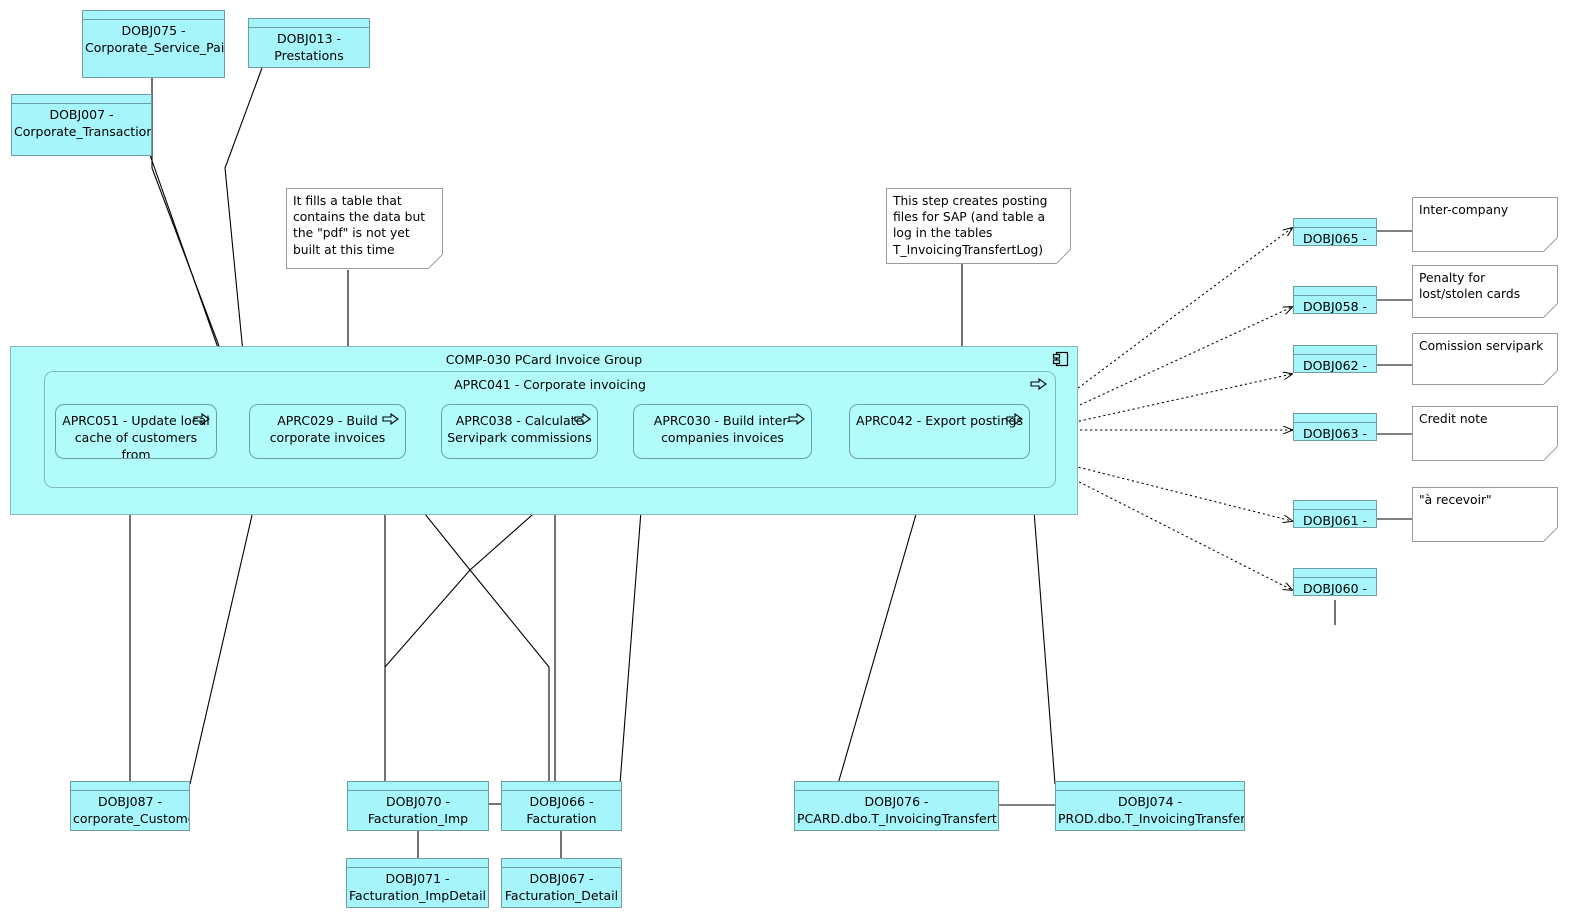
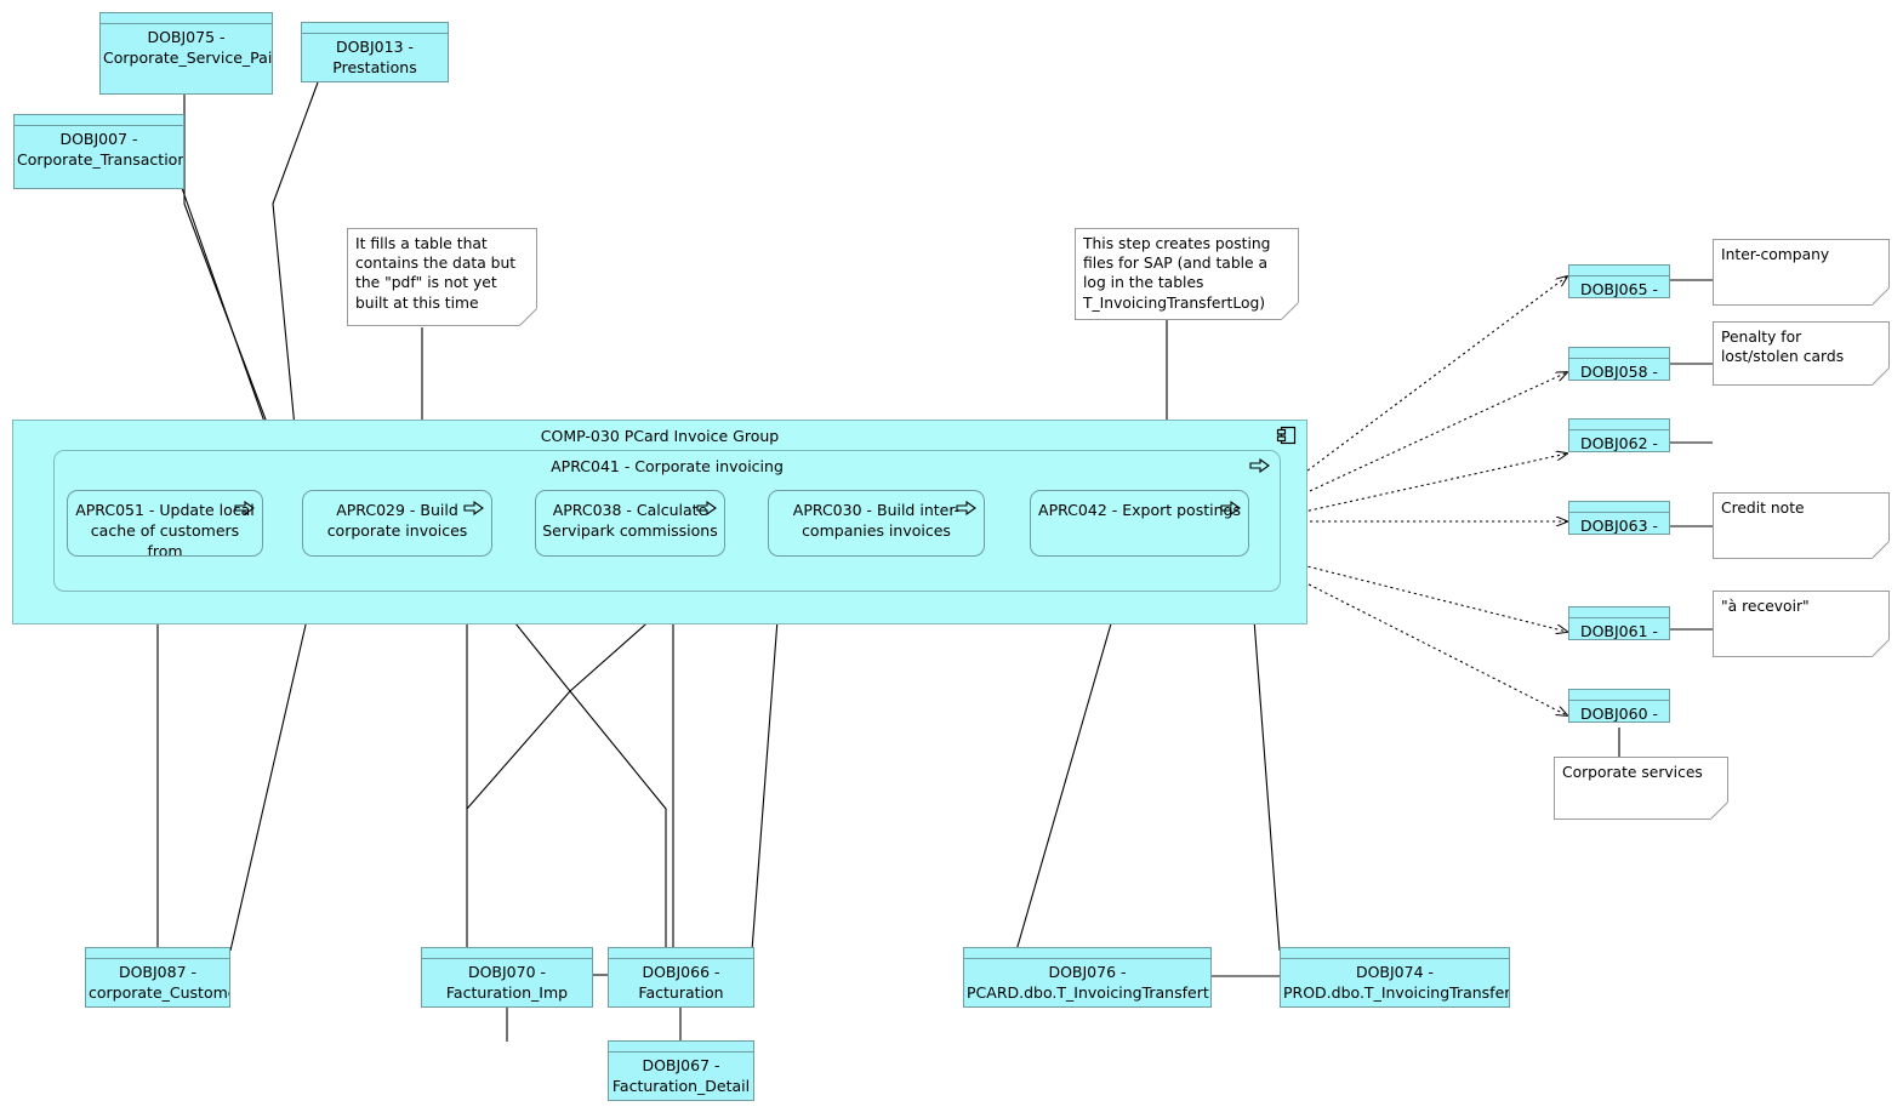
  DOBJ075 - Corporate_Service_Pai
  DOBJ013 - Prestations
  DOBJ007 - Corporate_Transaction
  It fills a table that contains the data but the "pdf" is not yet built at this time
  This step creates posting files for SAP (and table a log in the tables T_InvoicingTransfertLog)
  COMP-030 PCard Invoice Group
  APRC041 - Corporate invoicing
  APRC051 - Update lol cache of customers from
  APRC029 - Build corporate invoices
  APRC038 - Calculat Servipark commissions
  APRC030 - Build intercompanies invoices
  APRC042 - Export postin
  DOBJ065 -
  DOBJ058 -
  DOBJ062 -
  DOBJ063 -
  DOBJ061 -
  DOBJ060 -
  Inter-company
  Penalty for lost/stolen cards
- Comission servipark
  Credit note
  "à recevoir"
+ Corporate services
  DOBJ087 - corporate_Custom
  DOBJ070 - Facturation_Imp
  DOBJ066 - Facturation
- DOBJ071 - Facturation_ImpDetail
  DOBJ067 - Facturation_Detail
  DOBJ076 - PCARD.dbo.T_InvoicingTransfert
  DOBJ074 - PROD.dbo.T_InvoicingTransfer
